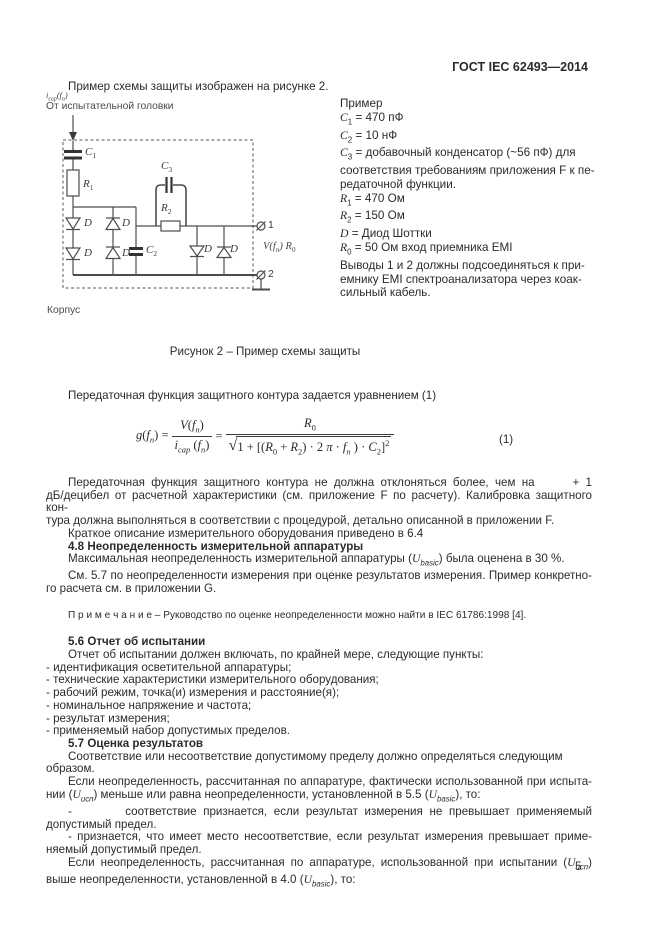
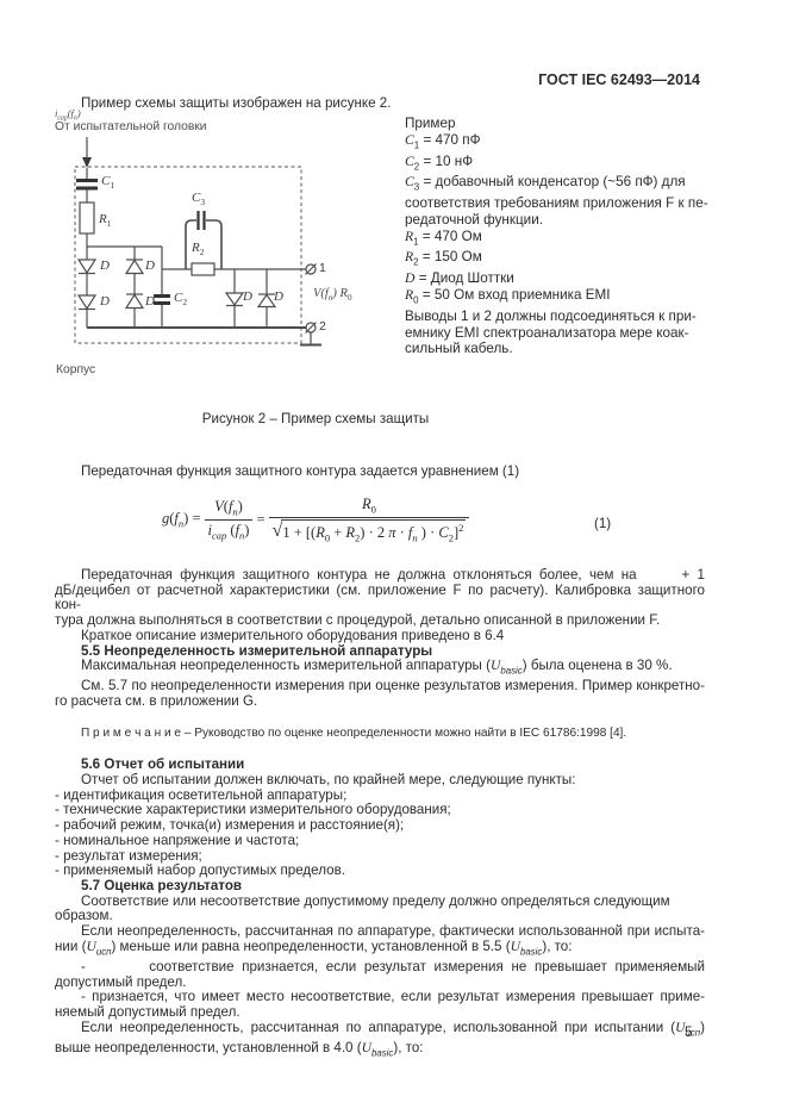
  ГОСТ IEC 62493—2014
  Пример схемы защиты изображен на рисунке 2.
  От испытательной головки
  C1
  R1
  C3
  R2
  C2
  D
  D
  D
  D
  D
  D
  1
  2
  V(fn) R0
  Корпус
  Пример
  C1 = 470 пФ
  C2 = 10 нФ
  C3 = добавочный конденсатор (~56 пФ) для
  соответствия требованиям приложения F к пе-
  редаточной функции.
  R1 = 470 Ом
  R2 = 150 Ом
  D = Диод Шоттки
  R0 = 50 Ом вход приемника EMI
  Выводы 1 и 2 должны подсоединяться к при-
- емнику EMI спектроанализатора через коак-
+ емнику EMI спектроанализатора мере коак-
  сильный кабель.
  Рисунок 2 – Пример схемы защиты
  Передаточная функция защитного контура задается уравнением (1)
  g(fn) =
  V(fn)
  icap (fn)
  =
  R0
  √
  1 + [(R0 + R2) · 2 π · fn ) · C2]2
  (1)
  Передаточная функция защитного контура не должна отклоняться более, чем на + 1
  дБ/децибел от расчетной характеристики (см. приложение F по расчету). Калибровка защитного кон-
  тура должна выполняться в соответствии с процедурой, детально описанной в приложении F.
  Краткое описание измерительного оборудования приведено в 6.4
- 4.8 Неопределенность измерительной аппаратуры
+ 5.5 Неопределенность измерительной аппаратуры
  Максимальная неопределенность измерительной аппаратуры (Ubasic) была оценена в 30 %.
  См. 5.7 по неопределенности измерения при оценке результатов измерения. Пример конкретно-
  го расчета см. в приложении G.
  П р и м е ч а н и е – Руководство по оценке неопределенности можно найти в IEC 61786:1998 [4].
  5.6 Отчет об испытании
  Отчет об испытании должен включать, по крайней мере, следующие пункты:
  - идентификация осветительной аппаратуры;
  - технические характеристики измерительного оборудования;
  - рабочий режим, точка(и) измерения и расстояние(я);
  - номинальное напряжение и частота;
  - результат измерения;
  - применяемый набор допустимых пределов.
  5.7 Оценка результатов
  Соответствие или несоответствие допустимому пределу должно определяться следующим образом.
  Если неопределенность, рассчитанная по аппаратуре, фактически использованной при испыта-
  нии (Uисп) меньше или равна неопределенности, установленной в 5.5 (Ubasic), то:
  - соответствие признается, если результат измерения не превышает применяемый
  допустимый предел.
  - признается, что имеет место несоответствие, если результат измерения превышает приме-
  няемый допустимый предел.
  Если неопределенность, рассчитанная по аппаратуре, использованной при испытании (Uисп)
  выше неопределенности, установленной в 4.0 (Ubasic), то:
  5
